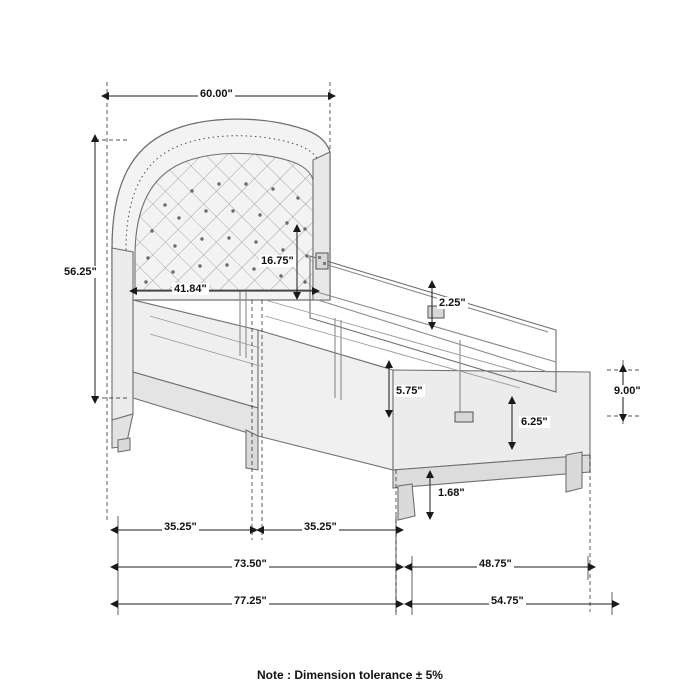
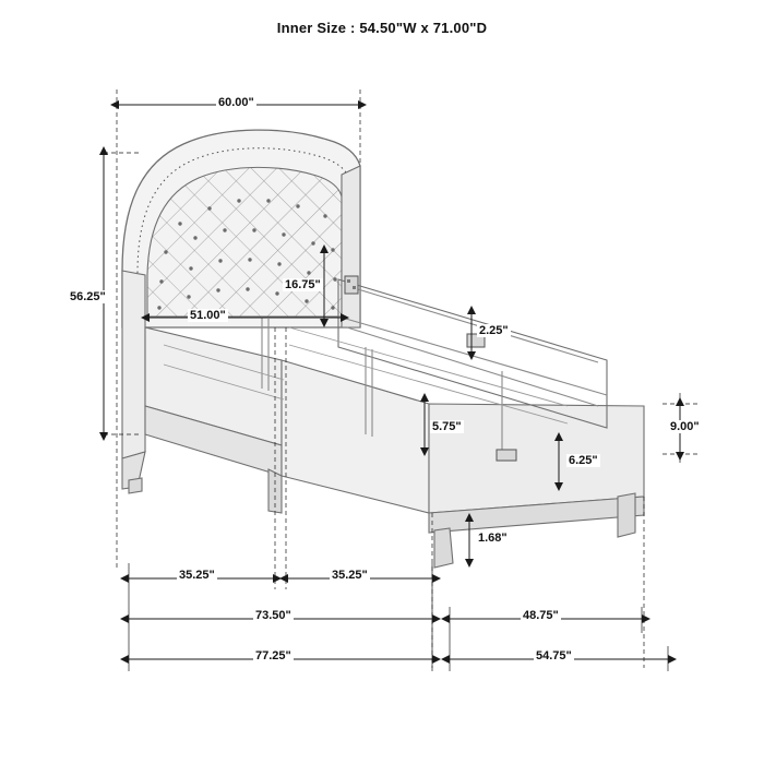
+ Inner Size : 54.50"W x 71.00"D
  60.00"
  56.25"
- 41.84"
+ 51.00"
  16.75"
  2.25"
  5.75"
  6.25"
  9.00"
  1.68"
  35.25"
  35.25"
  73.50"
  48.75"
  77.25"
  54.75"
- Note : Dimension tolerance ± 5%
